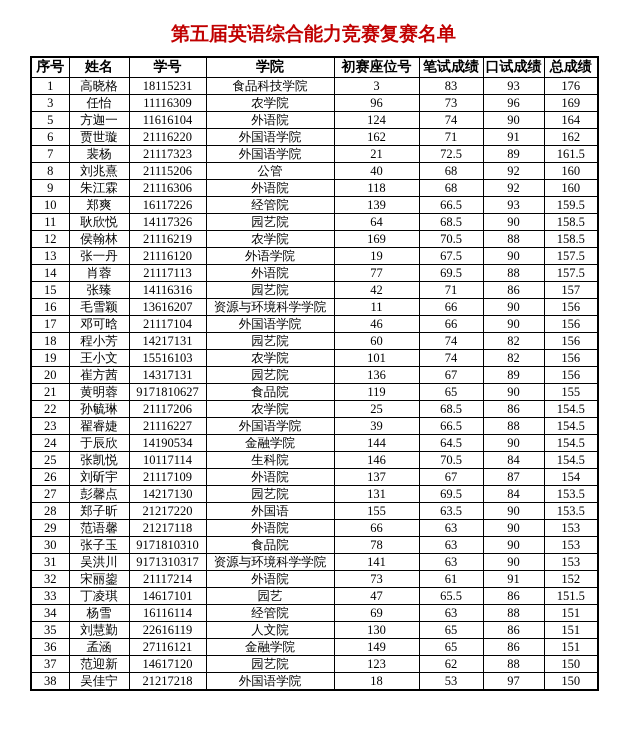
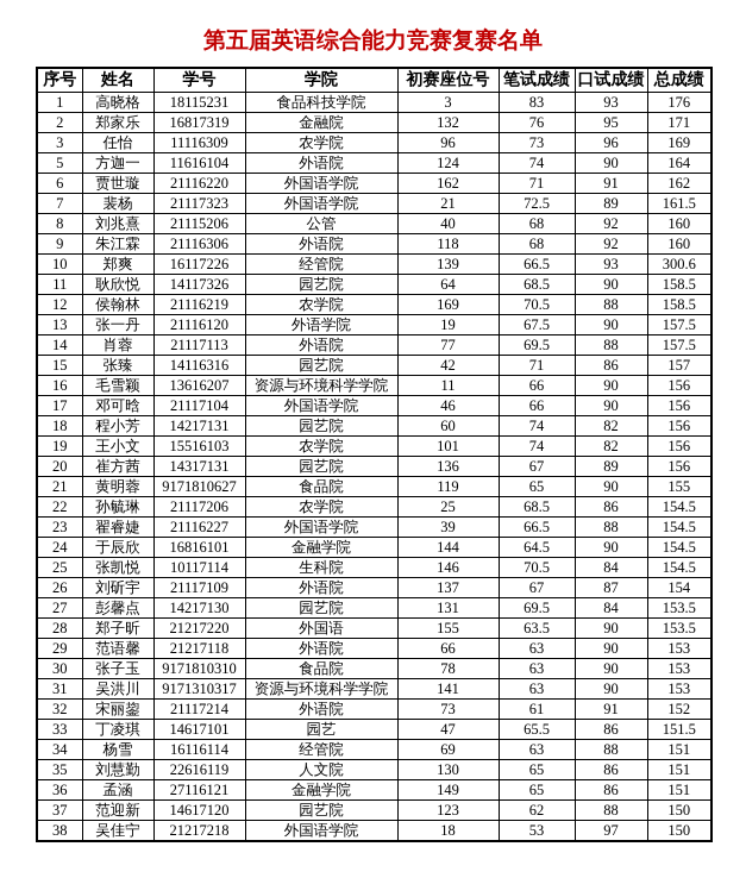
  第五届英语综合能力竞赛复赛名单
  序号	姓名	学号	学院	初赛座位号	笔试成绩	口试成绩	总成绩
  1	高晓格	18115231	食品科技学院	3	83	93	176
+ 2	郑家乐	16817319	金融院	132	76	95	171
  3	任怡	11116309	农学院	96	73	96	169
  5	方迦一	11616104	外语院	124	74	90	164
  6	贾世璇	21116220	外国语学院	162	71	91	162
  7	裴杨	21117323	外国语学院	21	72.5	89	161.5
  8	刘兆熹	21115206	公管	40	68	92	160
  9	朱江霖	21116306	外语院	118	68	92	160
- 10	郑爽	16117226	经管院	139	66.5	93	159.5
+ 10	郑爽	16117226	经管院	139	66.5	93	300.6
  11	耿欣悦	14117326	园艺院	64	68.5	90	158.5
  12	侯翰林	21116219	农学院	169	70.5	88	158.5
  13	张一丹	21116120	外语学院	19	67.5	90	157.5
  14	肖蓉	21117113	外语院	77	69.5	88	157.5
  15	张臻	14116316	园艺院	42	71	86	157
  16	毛雪颖	13616207	资源与环境科学学院	11	66	90	156
  17	邓可晗	21117104	外国语学院	46	66	90	156
  18	程小芳	14217131	园艺院	60	74	82	156
  19	王小文	15516103	农学院	101	74	82	156
  20	崔方茜	14317131	园艺院	136	67	89	156
  21	黄明蓉	9171810627	食品院	119	65	90	155
  22	孙毓琳	21117206	农学院	25	68.5	86	154.5
  23	翟睿婕	21116227	外国语学院	39	66.5	88	154.5
- 24	于辰欣	14190534	金融学院	144	64.5	90	154.5
+ 24	于辰欣	16816101	金融学院	144	64.5	90	154.5
  25	张凯悦	10117114	生科院	146	70.5	84	154.5
  26	刘斫宇	21117109	外语院	137	67	87	154
  27	彭馨点	14217130	园艺院	131	69.5	84	153.5
  28	郑子昕	21217220	外国语	155	63.5	90	153.5
  29	范语馨	21217118	外语院	66	63	90	153
  30	张子玉	9171810310	食品院	78	63	90	153
  31	吴洪川	9171310317	资源与环境科学学院	141	63	90	153
  32	宋丽鋆	21117214	外语院	73	61	91	152
  33	丁凌琪	14617101	园艺	47	65.5	86	151.5
  34	杨雪	16116114	经管院	69	63	88	151
  35	刘慧勤	22616119	人文院	130	65	86	151
  36	孟涵	27116121	金融学院	149	65	86	151
  37	范迎新	14617120	园艺院	123	62	88	150
  38	吴佳宁	21217218	外国语学院	18	53	97	150
